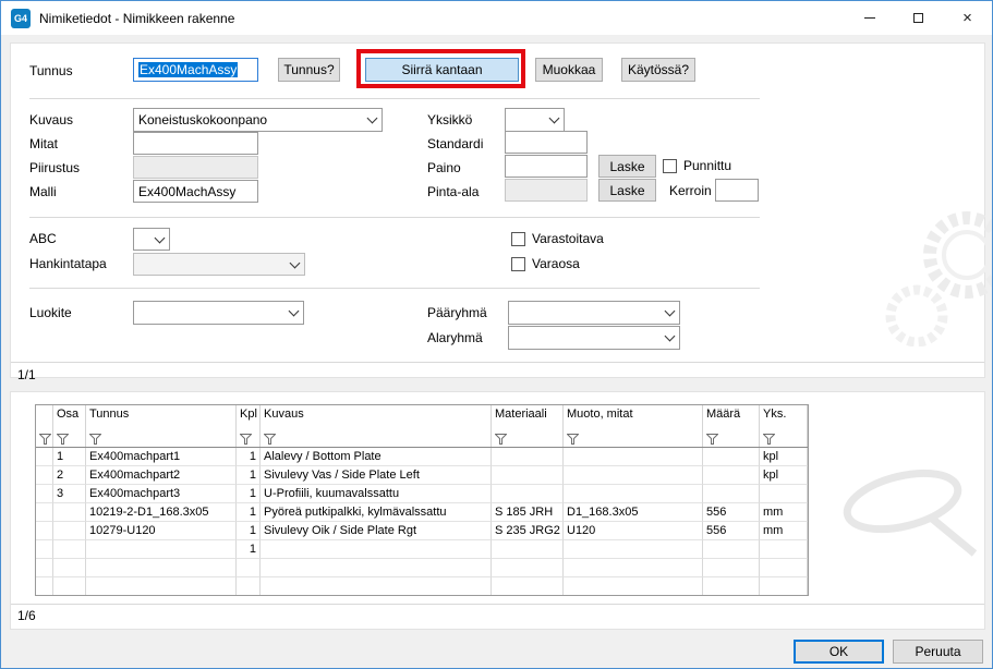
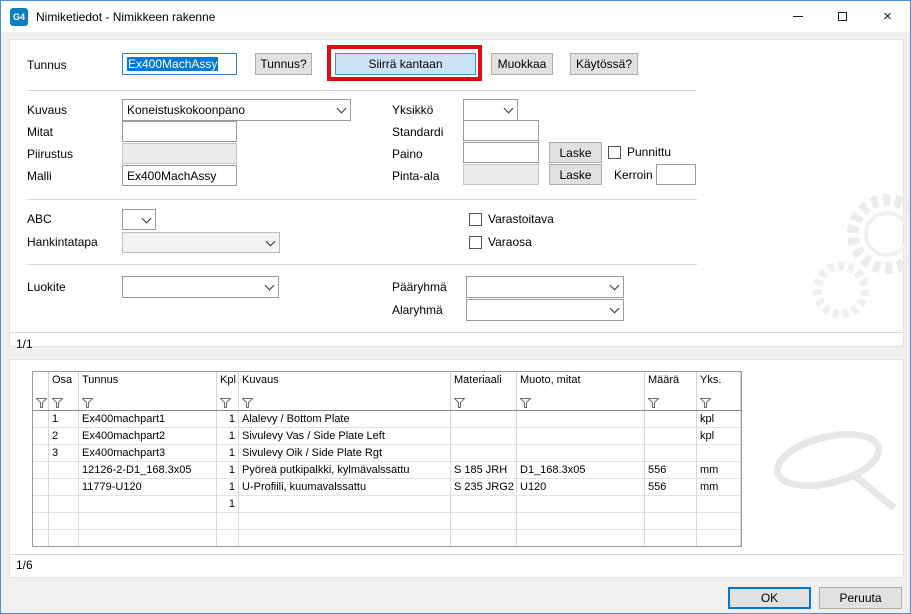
  G4
  Nimiketiedot - Nimikkeen rakenne
  ×
  Tunnus
  Ex400MachAssy
  Tunnus?
  Siirrä kantaan
  Muokkaa
  Käytössä?
  Kuvaus
  Koneistuskokoonpano
  Yksikkö
  Mitat
  Standardi
  Piirustus
  Paino
  Laske
  Punnittu
  Malli
  Ex400MachAssy
  Pinta-ala
  Laske
  Kerroin
  ABC
  Hankintatapa
  Varastoitava
  Varaosa
  Luokite
  Pääryhmä
  Alaryhmä
  1/1
  Osa
  Tunnus
  Kpl
  Kuvaus
  Materiaali
  Muoto, mitat
  Määrä
  Yks.
  1
  Ex400machpart1
  1
  Alalevy / Bottom Plate
  kpl
  2
  Ex400machpart2
  1
  Sivulevy Vas / Side Plate Left
  kpl
  3
  Ex400machpart3
  1
- U-Profiili, kuumavalssattu
+ Sivulevy Oik / Side Plate Rgt
- 10219-2-D1_168.3x05
+ 12126-2-D1_168.3x05
  1
  Pyöreä putkipalkki, kylmävalssattu
  S 185 JRH
  D1_168.3x05
  556
  mm
- 10279-U120
+ 11779-U120
  1
- Sivulevy Oik / Side Plate Rgt
+ U-Profiili, kuumavalssattu
  S 235 JRG2
  U120
  556
  mm
  1
  1/6
  OK
  Peruuta
